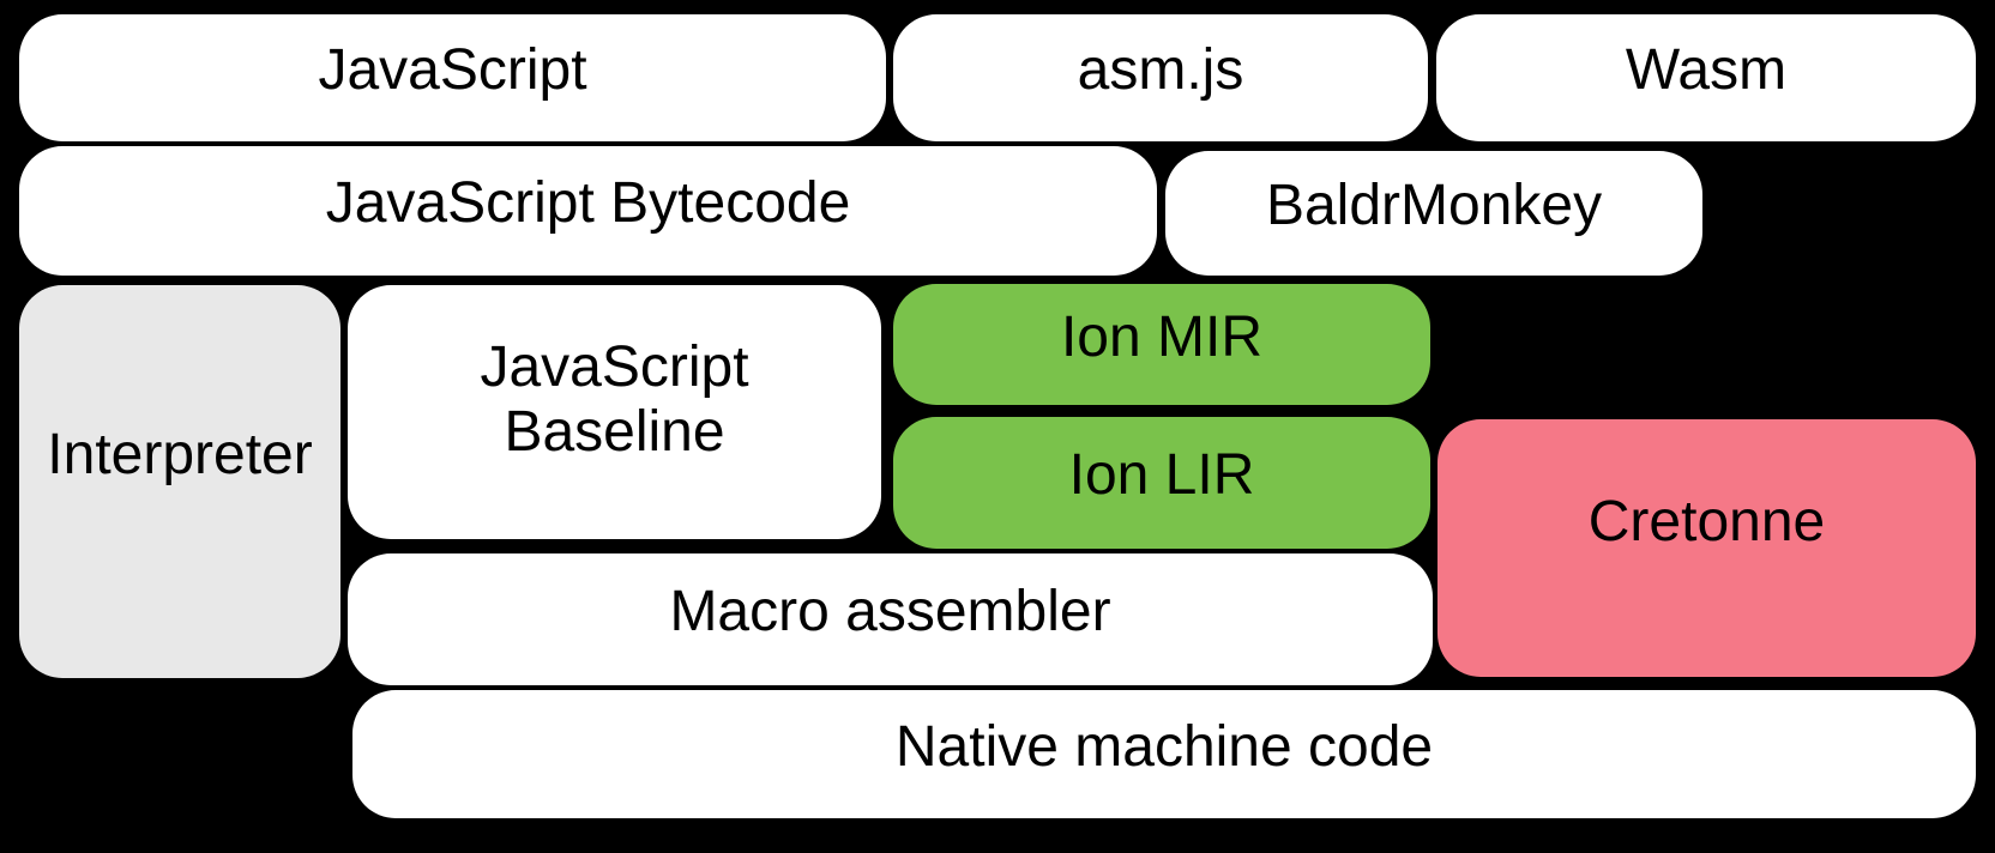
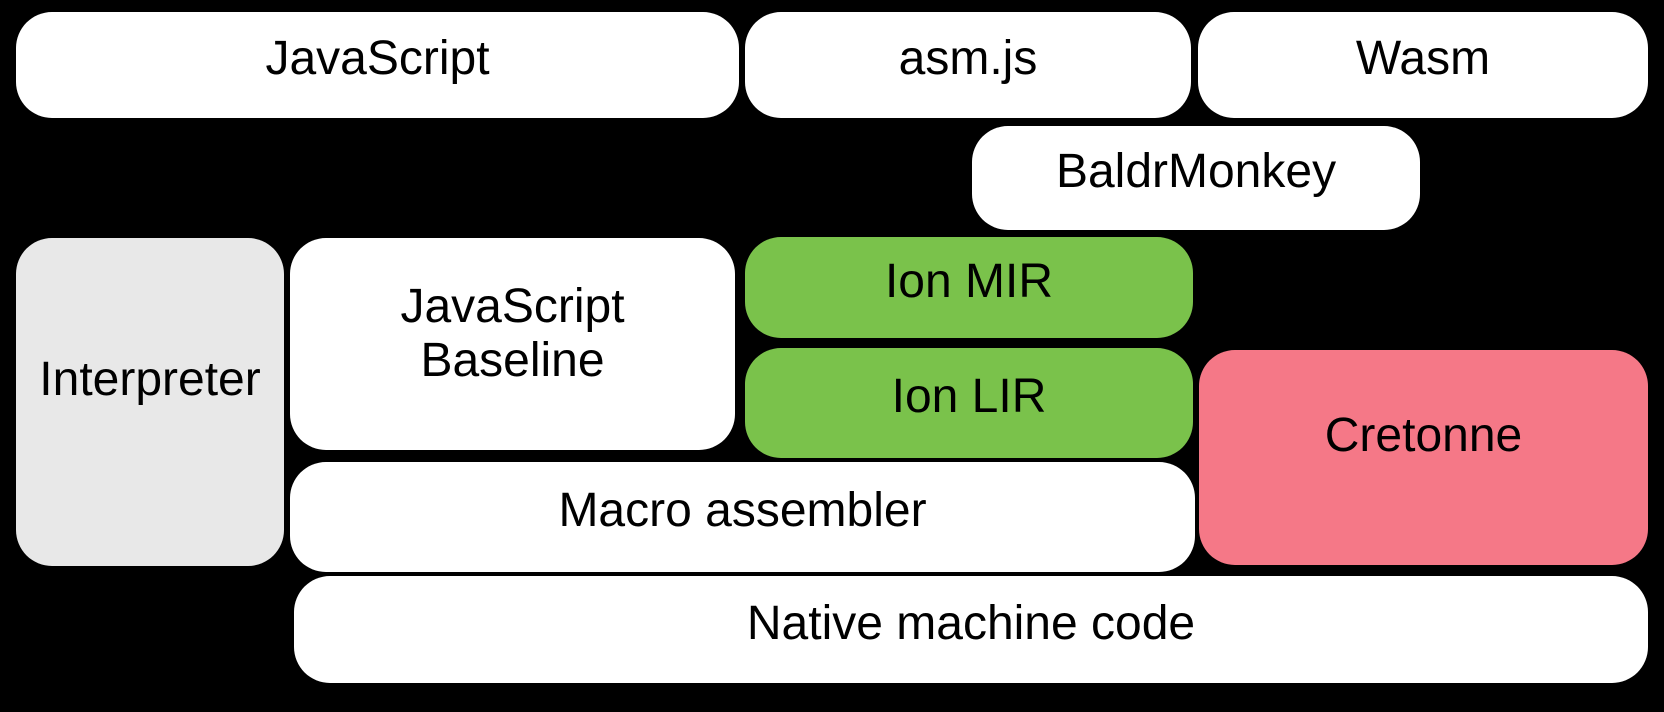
  JavaScript
  asm.js
  Wasm
- JavaScript Bytecode
  BaldrMonkey
  Interpreter
  JavaScript Baseline
  Ion MIR
  Ion LIR
  Cretonne
  Macro assembler
  Native machine code
